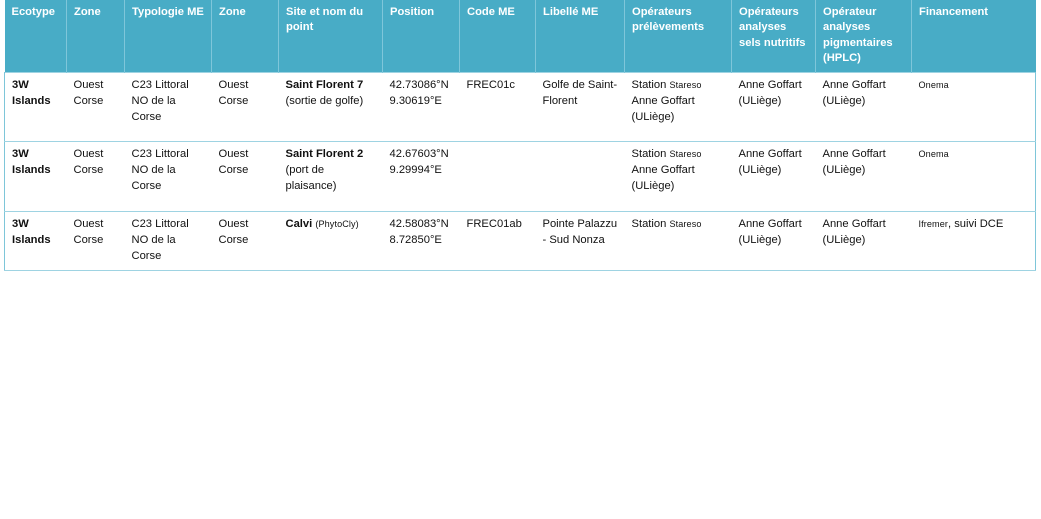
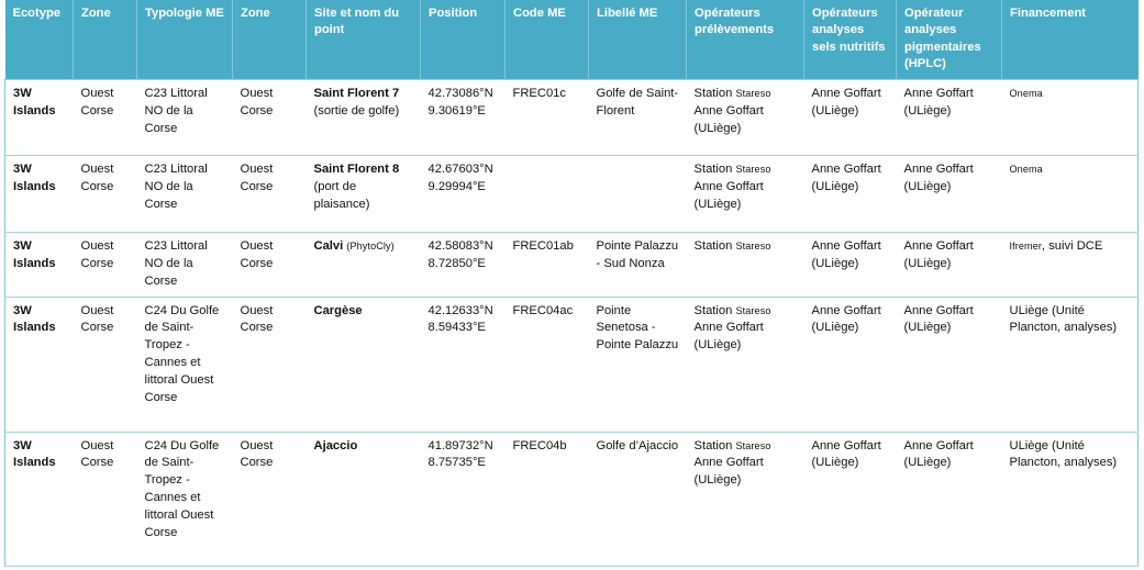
  Ecotype	Zone	Typologie ME	Zone	Site et nom du point	Position	Code ME	Libellé ME	Opérateurs prélèvements	Opérateurs analyses sels nutritifs	Opérateur analyses pigmentaires (HPLC)	Financement
  3W Islands	Ouest Corse	C23 Littoral NO de la Corse	Ouest Corse	Saint Florent 7 (sortie de golfe)	42.73086°N9.30619°E	FREC01c	Golfe de Saint-Florent	Station StaresoAnne Goffart (ULiège)	Anne Goffart (ULiège)	Anne Goffart (ULiège)	Onema
- 3W Islands	Ouest Corse	C23 Littoral NO de la Corse	Ouest Corse	Saint Florent 2 (port de plaisance)	42.67603°N9.29994°E			Station StaresoAnne Goffart (ULiège)	Anne Goffart (ULiège)	Anne Goffart (ULiège)	Onema
+ 3W Islands	Ouest Corse	C23 Littoral NO de la Corse	Ouest Corse	Saint Florent 8 (port de plaisance)	42.67603°N9.29994°E			Station StaresoAnne Goffart (ULiège)	Anne Goffart (ULiège)	Anne Goffart (ULiège)	Onema
  3W Islands	Ouest Corse	C23 Littoral NO de la Corse	Ouest Corse	Calvi (PhytoCly)	42.58083°N8.72850°E	FREC01ab	Pointe Palazzu - Sud Nonza	Station Stareso	Anne Goffart (ULiège)	Anne Goffart (ULiège)	Ifremer, suivi DCE
+ 3W Islands	Ouest Corse	C24 Du Golfe de Saint-Tropez - Cannes et littoral Ouest Corse	Ouest Corse	Cargèse	42.12633°N8.59433°E	FREC04ac	Pointe Senetosa - Pointe Palazzu	Station StaresoAnne Goffart (ULiège)	Anne Goffart (ULiège)	Anne Goffart (ULiège)	ULiège (Unité Plancton, analyses)
+ 3W Islands	Ouest Corse	C24 Du Golfe de Saint-Tropez - Cannes et littoral Ouest Corse	Ouest Corse	Ajaccio	41.89732°N8.75735°E	FREC04b	Golfe d’Ajaccio	Station StaresoAnne Goffart (ULiège)	Anne Goffart (ULiège)	Anne Goffart (ULiège)	ULiège (Unité Plancton, analyses)
